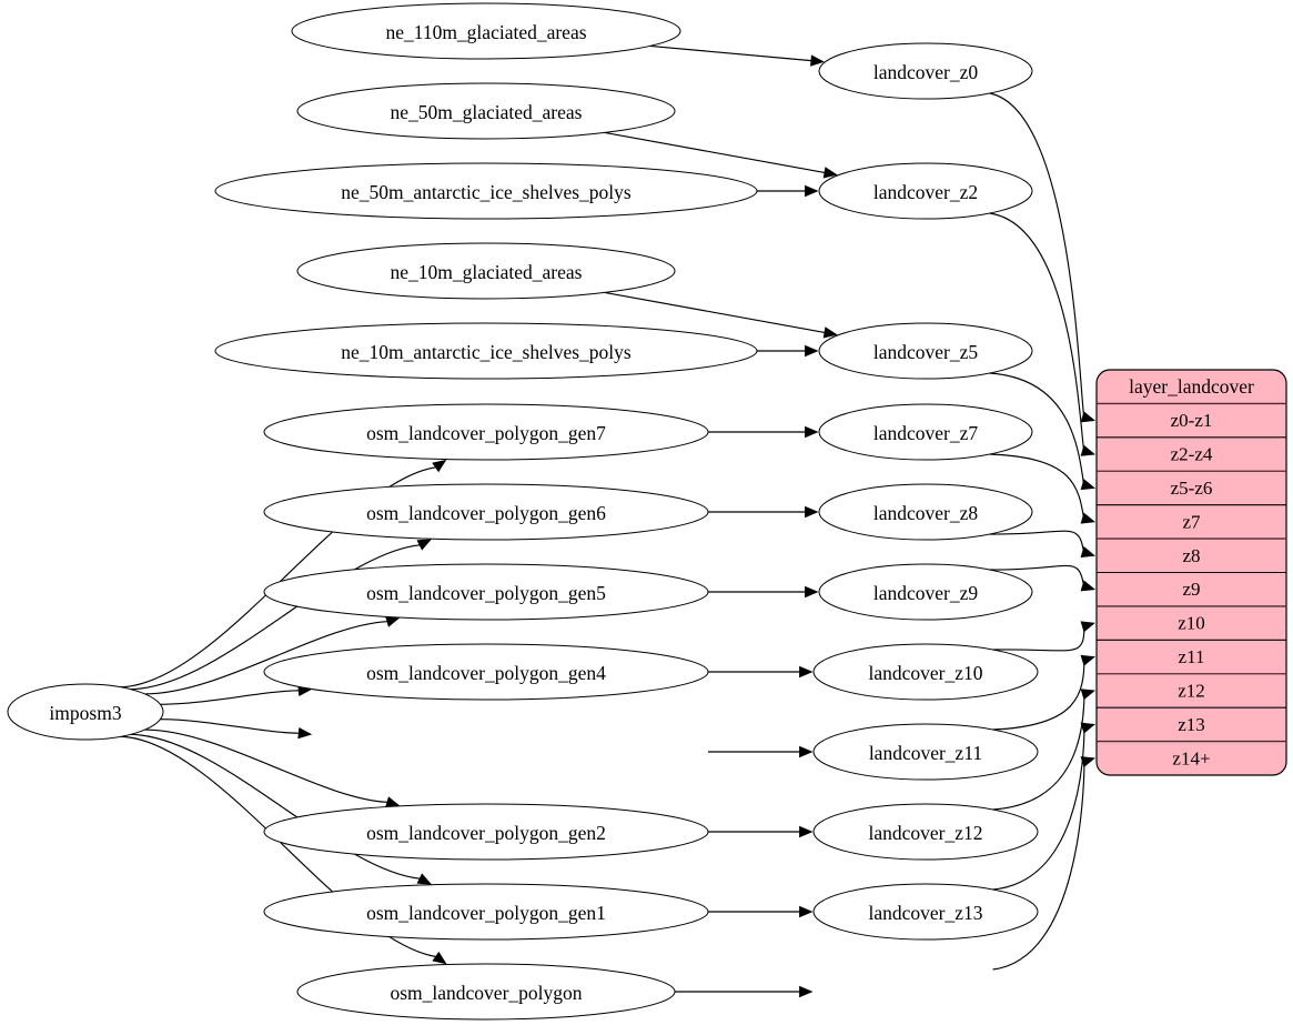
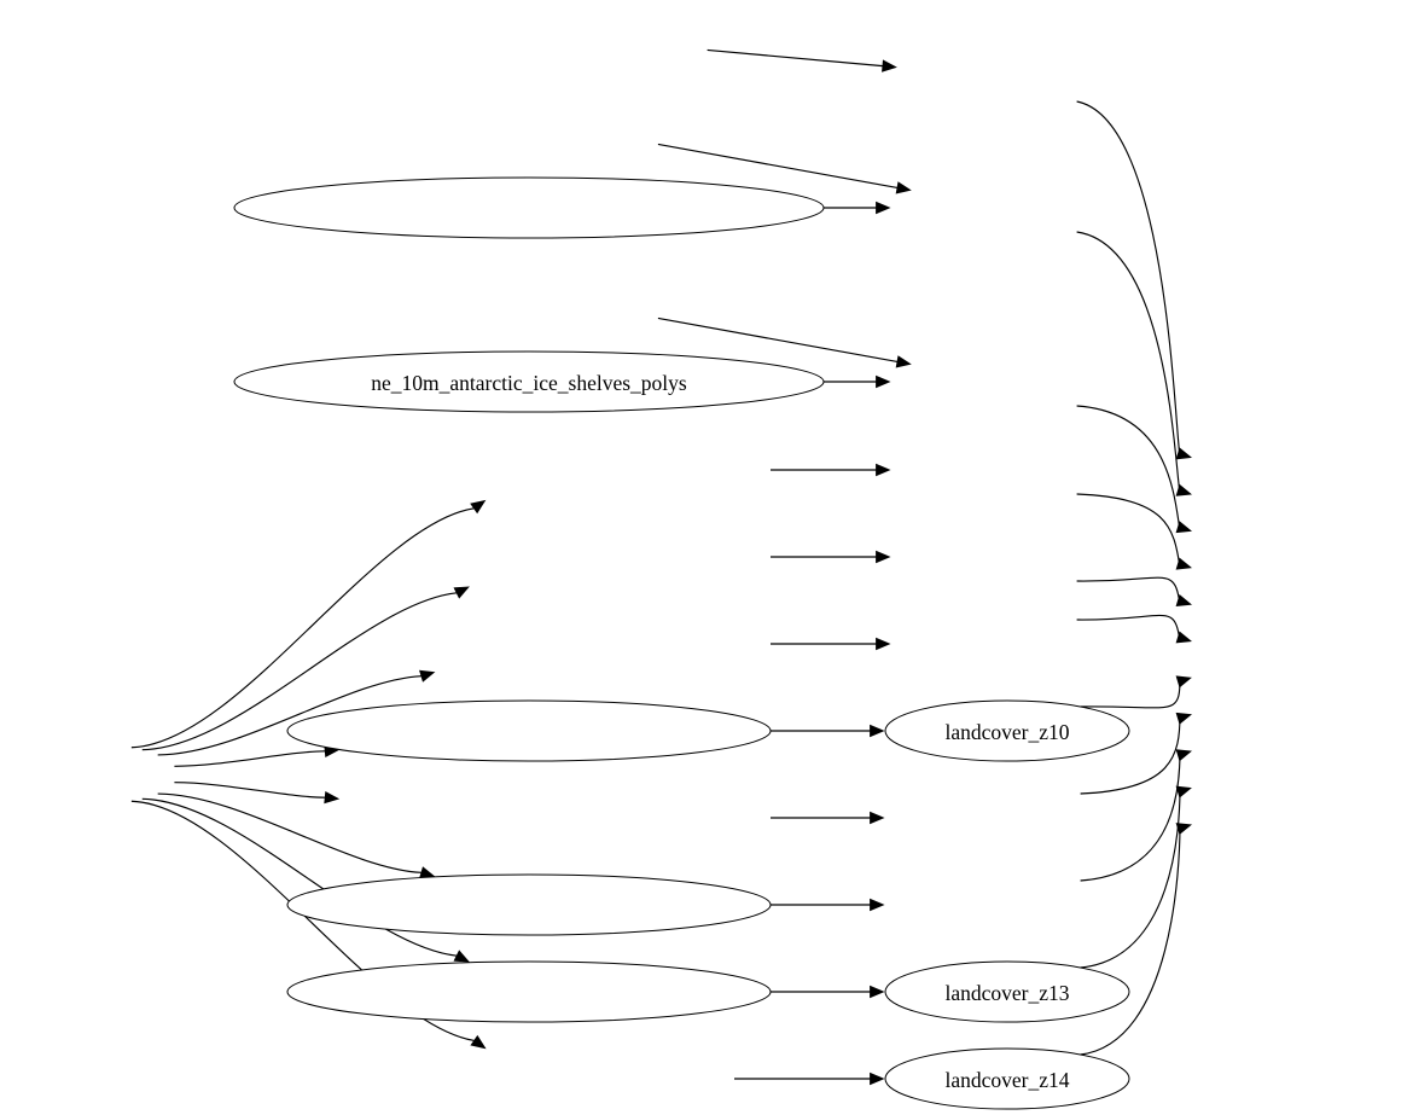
- layer_landcover
- z0-z1
- z2-z4
- z5-z6
- z7
- z8
- z9
- z10
- z11
- z12
- z13
- z14+
- imposm3
- ne_110m_glaciated_areas
- ne_50m_glaciated_areas
- ne_50m_antarctic_ice_shelves_polys
- ne_10m_glaciated_areas
  ne_10m_antarctic_ice_shelves_polys
- osm_landcover_polygon_gen7
- osm_landcover_polygon_gen6
- osm_landcover_polygon_gen5
- osm_landcover_polygon_gen4
- osm_landcover_polygon_gen2
- osm_landcover_polygon_gen1
- osm_landcover_polygon
- landcover_z0
- landcover_z2
- landcover_z5
- landcover_z7
- landcover_z8
- landcover_z9
  landcover_z10
- landcover_z11
- landcover_z12
  landcover_z13
+ landcover_z14
